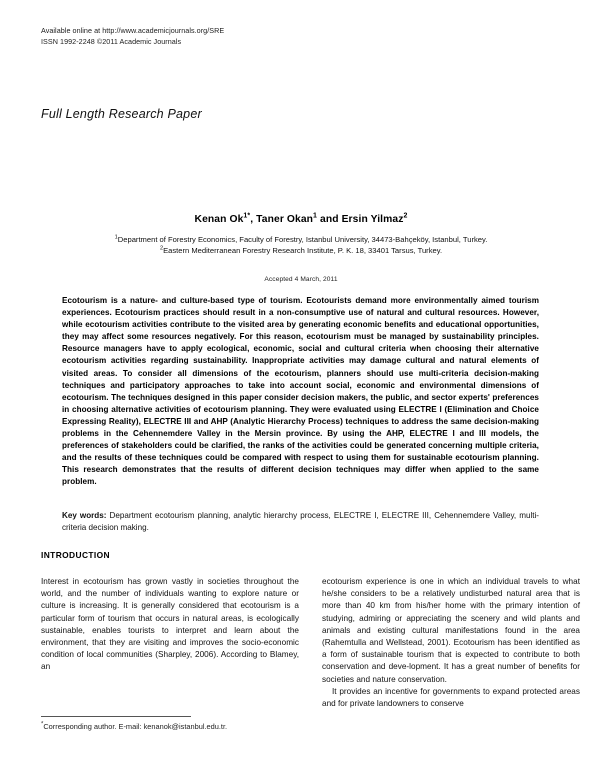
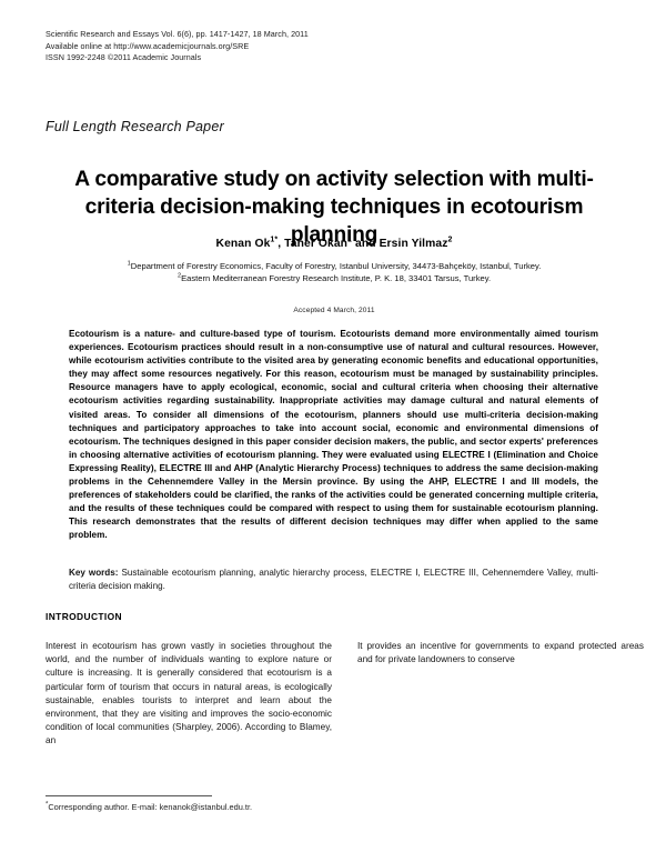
+ Scientific Research and Essays Vol. 6(6), pp. 1417-1427, 18 March, 2011
  Available online at http://www.academicjournals.org/SRE
  ISSN 1992-2248 ©2011 Academic Journals
  Full Length Research Paper
+ A comparative study on activity selection with multi-criteria decision-making techniques in ecotourism planning
  Kenan Ok , Taner Okan and Ersin Yilmaz
  Department of Forestry Economics, Faculty of Forestry, Istanbul University, 34473-Bahçeköy, Istanbul, Turkey.
  Eastern Mediterranean Forestry Research Institute, P. K. 18, 33401 Tarsus, Turkey.
  Ecotourism is a nature- and culture-based type of tourism. Ecotourists demand more environmentally aimed tourism experiences. Ecotourism practices should result in a non-consumptive use of natural and cultural resources. However, while ecotourism activities contribute to the visited area by generating economic benefits and educational opportunities, they may affect some resources negatively. For this reason, ecotourism must be managed by sustainability principles. Resource managers have to apply ecological, economic, social and cultural criteria when choosing their alternative ecotourism activities regarding sustainability. Inappropriate activities may damage cultural and natural elements of visited areas. To consider all dimensions of the ecotourism, planners should use multi-criteria decision-making techniques and participatory approaches to take into account social, economic and environmental dimensions of ecotourism. The techniques designed in this paper consider decision makers, the public, and sector experts' preferences in choosing alternative activities of ecotourism planning. They were evaluated using ELECTRE I (Elimination and Choice Expressing Reality), ELECTRE III and AHP (Analytic Hierarchy Process) techniques to address the same decision-making problems in the Cehennemdere Valley in the Mersin province. By using the AHP, ELECTRE I and III models, the preferences of stakeholders could be clarified, the ranks of the activities could be generated concerning multiple criteria, and the results of these techniques could be compared with respect to using them for sustainable ecotourism planning. This research demonstrates that the results of different decision techniques may differ when applied to the same problem.
- Key words: Department ecotourism planning, analytic hierarchy process, ELECTRE I, ELECTRE III, Cehennemdere Valley, multi-criteria decision making.
+ Key words: Sustainable ecotourism planning, analytic hierarchy process, ELECTRE I, ELECTRE III, Cehennemdere Valley, multi-criteria decision making.
  INTRODUCTION
  Interest in ecotourism has grown vastly in societies throughout the world, and the number of individuals wanting to explore nature or culture is increasing. It is generally considered that ecotourism is a particular form of tourism that occurs in natural areas, is ecologically sustainable, enables tourists to interpret and learn about the environment, that they are visiting and improves the socio-economic condition of local communities (Sharpley, 2006). According to Blamey, an
- ecotourism experience is one in which an individual travels to what he/she considers to be a relatively undisturbed natural area that is more than 40 km from his/her home with the primary intention of studying, admiring or appreciating the scenery and wild plants and animals and existing cultural manifestations found in the area (Rahemtulla and Wellstead, 2001). Ecotourism has been identified as a form of sustainable tourism that is expected to contribute to both conservation and deve-lopment. It has a great number of benefits for societies and nature conservation.
  It provides an incentive for governments to expand protected areas and for private landowners to conserve
  Corresponding author. E-mail: kenanok@istanbul.edu.tr.
